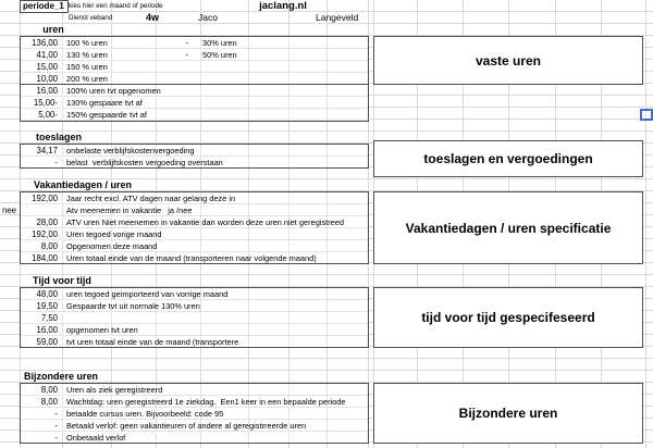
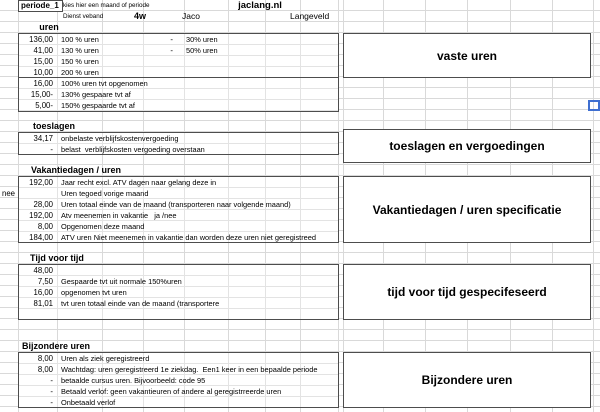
  periode_1
  jaclang.nl
  4w
  Jaco
  Langeveld
  uren
  136,00
  100 % uren
  -
  30% uren
  41,00
  130 % uren
  -
  50% uren
  15,00
  150 % uren
  10,00
  200 % uren
  16,00
  100% uren tvt opgenomen
  15,00-
  130% gespaare tvt af
  5,00-
  150% gespaarde tvt af
  toeslagen
  34,17
  onbelaste verblijfskostenvergoeding
  -
  belast verblijfskosten vergoeding overstaan
  Vakantiedagen / uren
  192,00
  Jaar recht excl. ATV dagen naar gelang deze in
  nee
- Atv meenemen in vakantie ja /nee
+ Uren tegoed vorige maand
  28,00
- ATV uren Niet meenemen in vakantie dan worden deze uren niet geregistreed
+ Uren totaal einde van de maand (transporteren naar volgende maand)
  192,00
- Uren tegoed vorige maand
+ Atv meenemen in vakantie ja /nee
  8,00
  Opgenomen deze maand
  184,00
- Uren totaal einde van de maand (transporteren naar volgende maand)
+ ATV uren Niet meenemen in vakantie dan worden deze uren niet geregistreed
  Tijd voor tijd
  48,00
- uren tegoed geimporteerd van vorrige maand
- 19,50
- Gespaarde tvt uit normale 130% uren
  7,50
+ Gespaarde tvt uit normale 150%uren
  16,00
  opgenomen tvt uren
- 59,00
+ 81,01
  tvt uren totaal einde van de maand (transportere
  Bijzondere uren
  8,00
  Uren als ziek geregistreerd
  8,00
  Wachtdag: uren geregistreerd 1e ziekdag. Een1 keer in een bepaalde periode
  -
  betaalde cursus uren. Bijvoorbeeld: code 95
  -
  Betaald verlof: geen vakantieuren of andere al geregistrreerde uren
  -
  Onbetaald verlof
  vaste uren
  toeslagen en vergoedingen
  Vakantiedagen / uren specificatie
  tijd voor tijd gespecifeseerd
  Bijzondere uren
